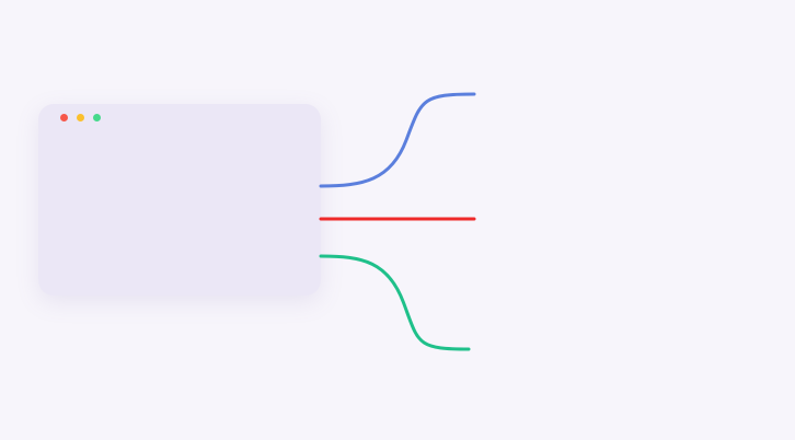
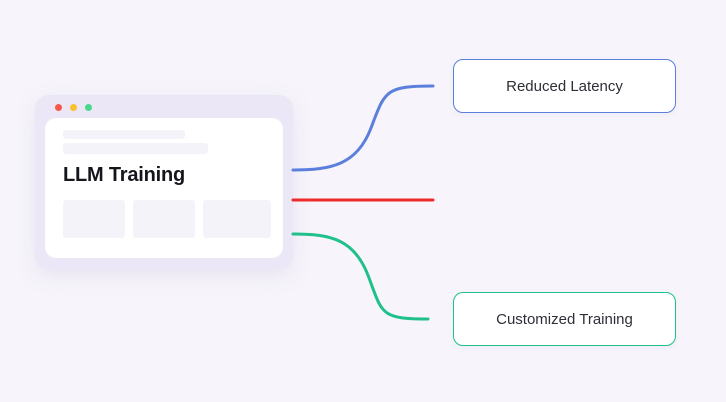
+ LLM Training
+ Reduced Latency
+ Customized Training
